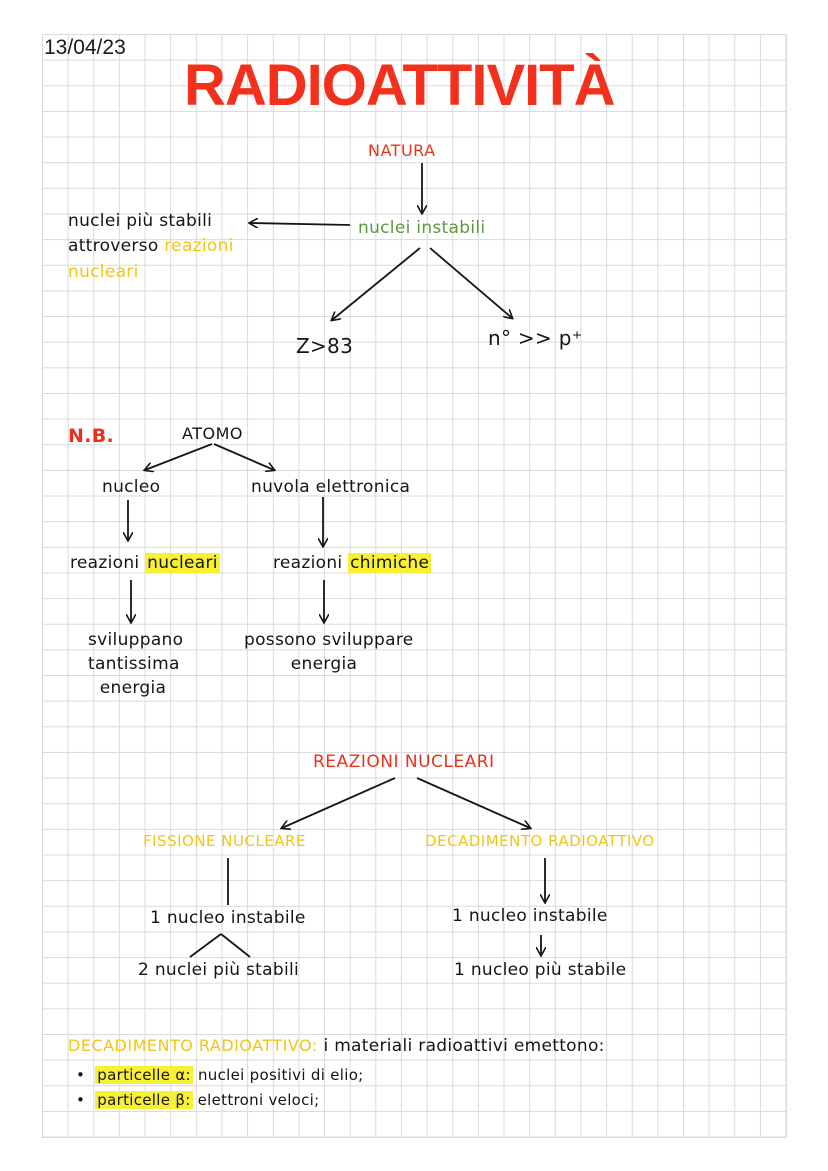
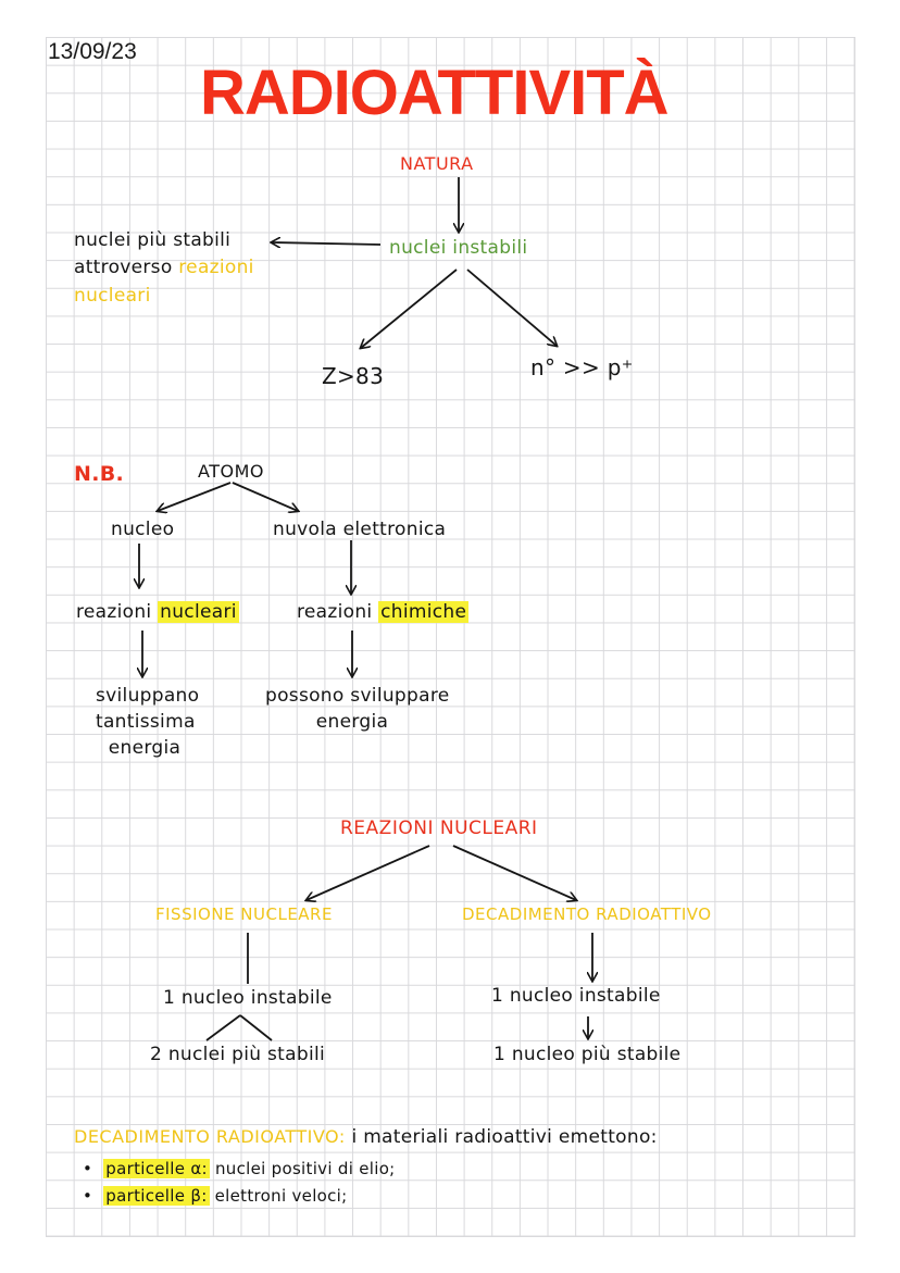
- 13/04/23
+ 13/09/23
  RADIOATTIVITÀ
  NATURA
  nuclei instabili
  nuclei più stabili
  attroverso reazioni
  nucleari
  Z>83
  n° >> p⁺
  N.B.
  ATOMO
  nucleo
  nuvola elettronica
  reazioni nucleari
  reazioni chimiche
  sviluppano
  tantissima
  energia
  possono sviluppar
  energia
  REAZIONI NUCLEARI
  FISSIONE NUCLEARE
  DECADIMENTO RADIOATTIVO
  1 nucleo instabile
  2 nuclei più stabili
  1 nucleo instabile
  1 nucleo più stabile
  DECADIMENTO RADIOATTIVO: i materiali radioattivi emettono:
  • particelle α: nuclei positivi di elio;
  • particelle β: elettroni veloci;
